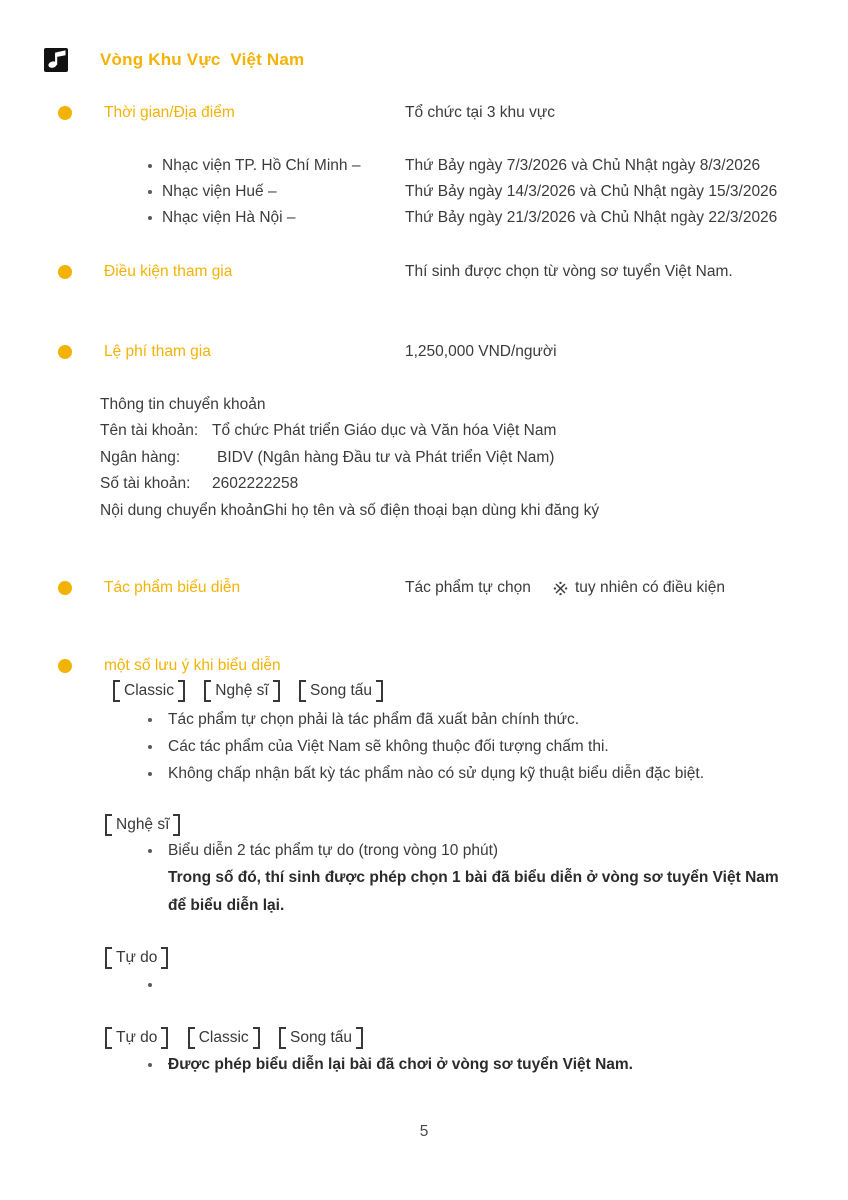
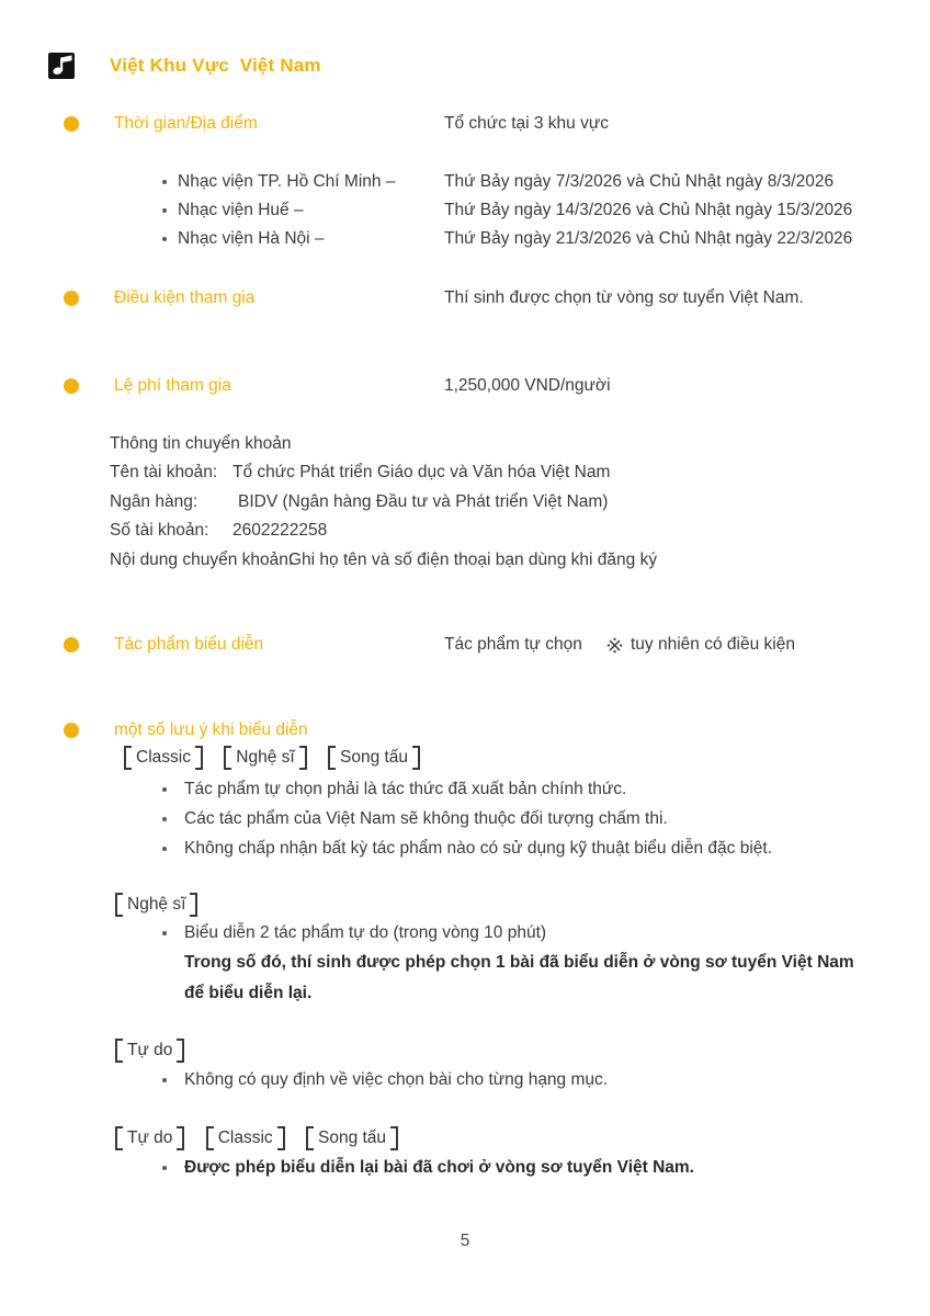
- Vòng Khu Vực Việt Nam
+ Việt Khu Vực Việt Nam
  Thời gian/Địa điểm
  Tổ chức tại 3 khu vực
  Nhạc viện TP. Hồ Chí Minh –
  Thứ Bảy ngày 7/3/2026 và Chủ Nhật ngày 8/3/2026
  Nhạc viện Huế –
  Thứ Bảy ngày 14/3/2026 và Chủ Nhật ngày 15/3/2026
  Nhạc viện Hà Nội –
  Thứ Bảy ngày 21/3/2026 và Chủ Nhật ngày 22/3/2026
  Điều kiện tham gia
  Thí sinh được chọn từ vòng sơ tuyển Việt Nam.
  Lệ phí tham gia
  1,250,000 VND/người
  Thông tin chuyển khoản
  Tên tài khoản:
  Tổ chức Phát triển Giáo dục và Văn hóa Việt Nam
  Ngân hàng:
  BIDV (Ngân hàng Đầu tư và Phát triển Việt Nam)
  Số tài khoản:
  2602222258
  Nội dung chuyển khoản:
  Ghi họ tên và số điện thoại bạn dùng khi đăng ký
  Tác phẩm biểu diễn
  Tác phẩm tự chọn
  tuy nhiên có điều kiện
  một số lưu ý khi biểu diễn
  Classic Nghệ sĩ Song tấu
- Tác phẩm tự chọn phải là tác phẩm đã xuất bản chính thức.
+ Tác phẩm tự chọn phải là tác thức đã xuất bản chính thức.
  Các tác phẩm của Việt Nam sẽ không thuộc đối tượng chấm thi.
  Không chấp nhận bất kỳ tác phẩm nào có sử dụng kỹ thuật biểu diễn đặc biệt.
  Nghệ sĩ
  Biểu diễn 2 tác phẩm tự do (trong vòng 10 phút)
  Trong số đó, thí sinh được phép chọn 1 bài đã biểu diễn ở vòng sơ tuyển Việt Nam
  để biểu diễn lại.
  Tự do
+ Không có quy định về việc chọn bài cho từng hạng mục.
  Tự do Classic Song tấu
  Được phép biểu diễn lại bài đã chơi ở vòng sơ tuyển Việt Nam.
  5
